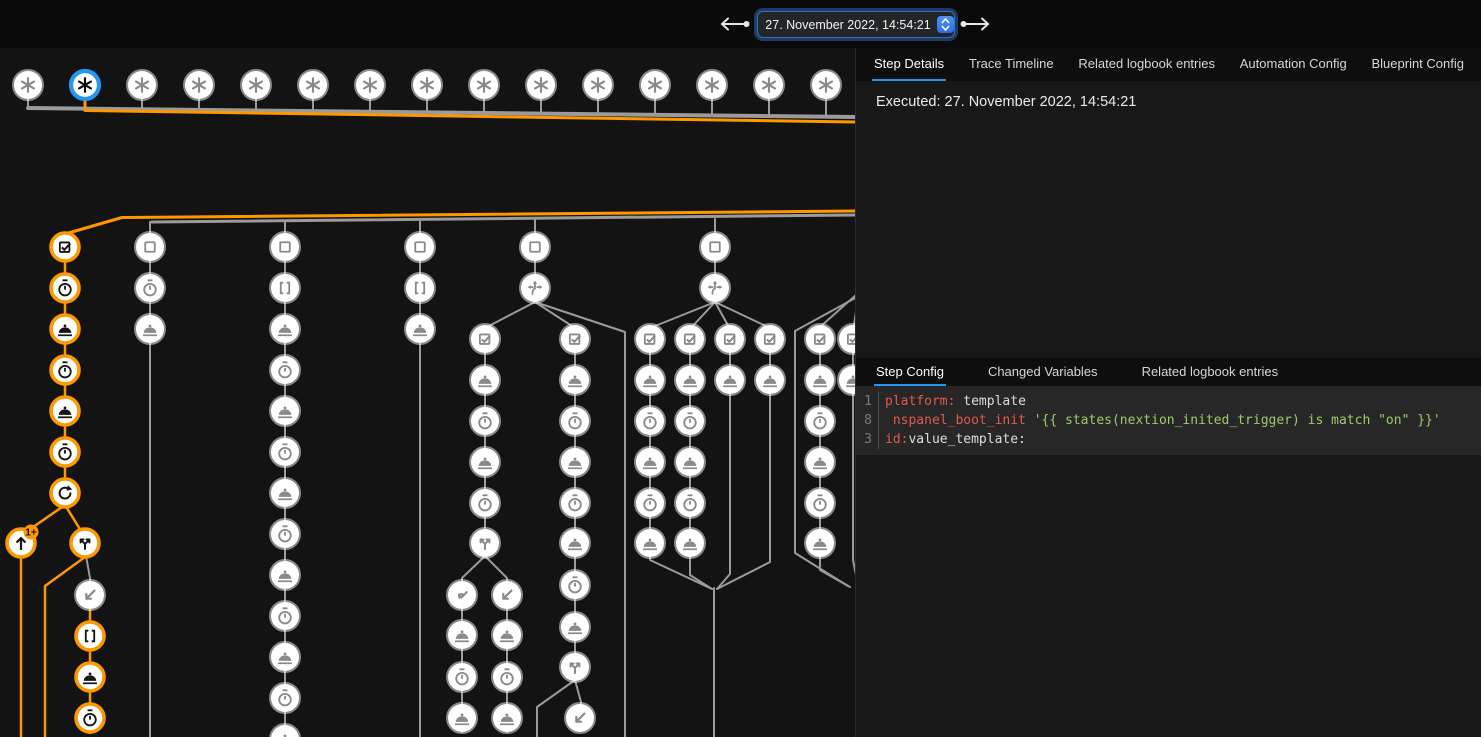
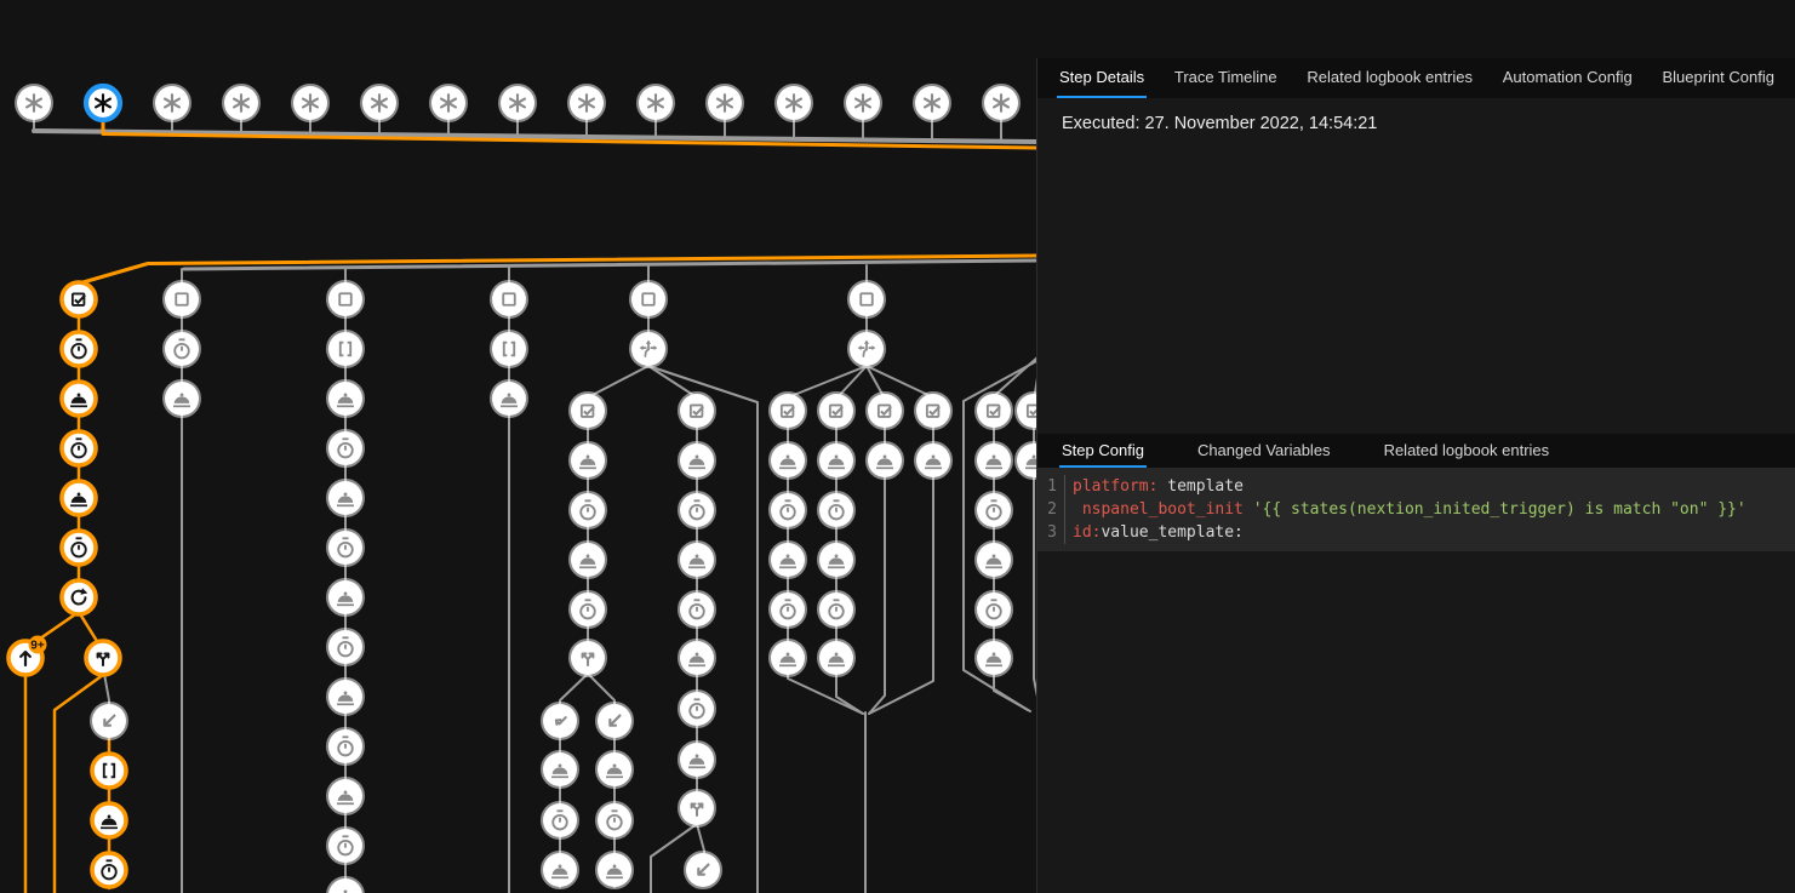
- 1+
+ 9+
- 27. November 2022, 14:54:21
  Step Details
  Trace Timeline
  Related logbook entries
  Automation Config
  Blueprint Config
  Executed: 27. November 2022, 14:54:21
  Step Config
  Changed Variables
  Related logbook entries
  1
  platform: template
- 8
+ 2
  nspanel_boot_init '{{ states(nextion_inited_trigger) is match "on" }}'
  3
  id:value_template:
